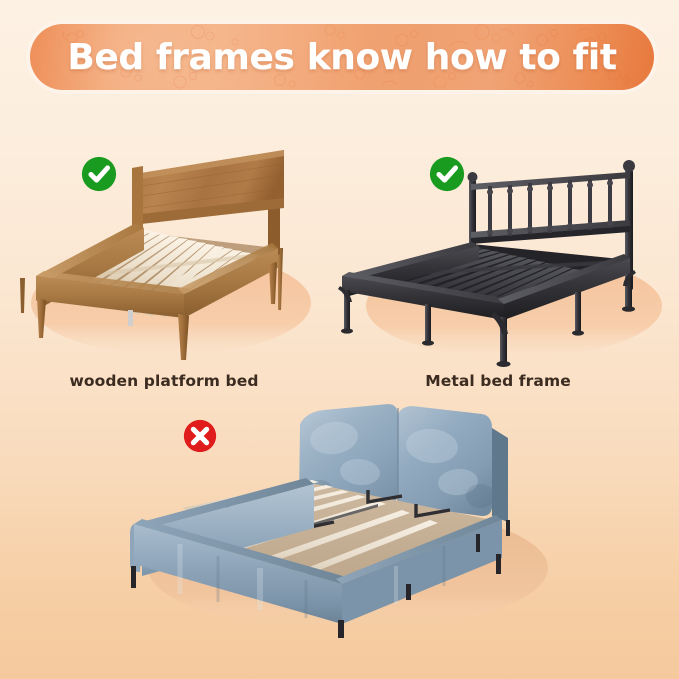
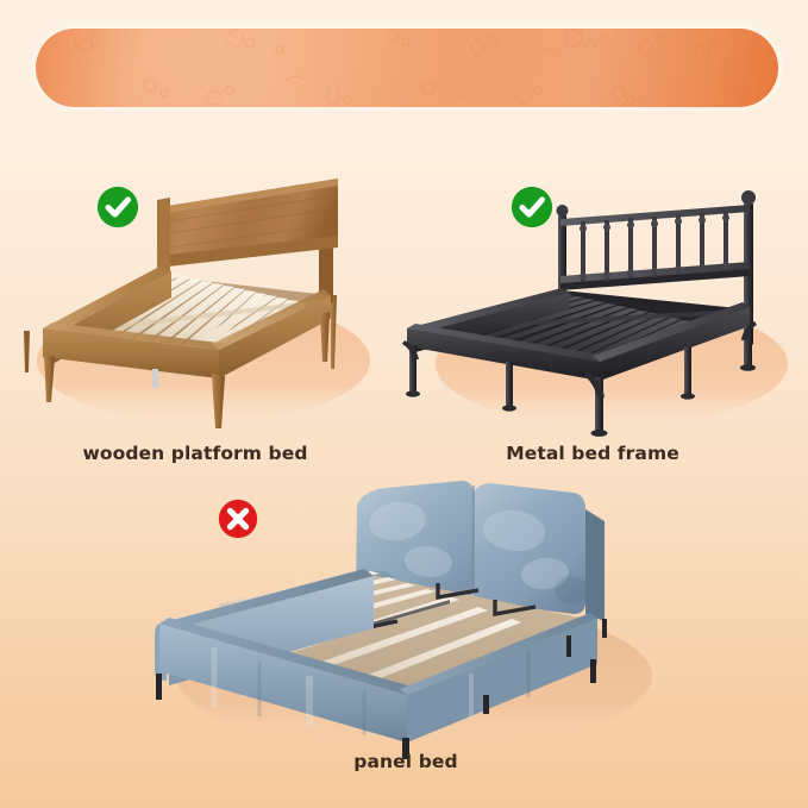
- Bed frames know how to fit
  wooden platform bed
  Metal bed frame
+ panel bed
